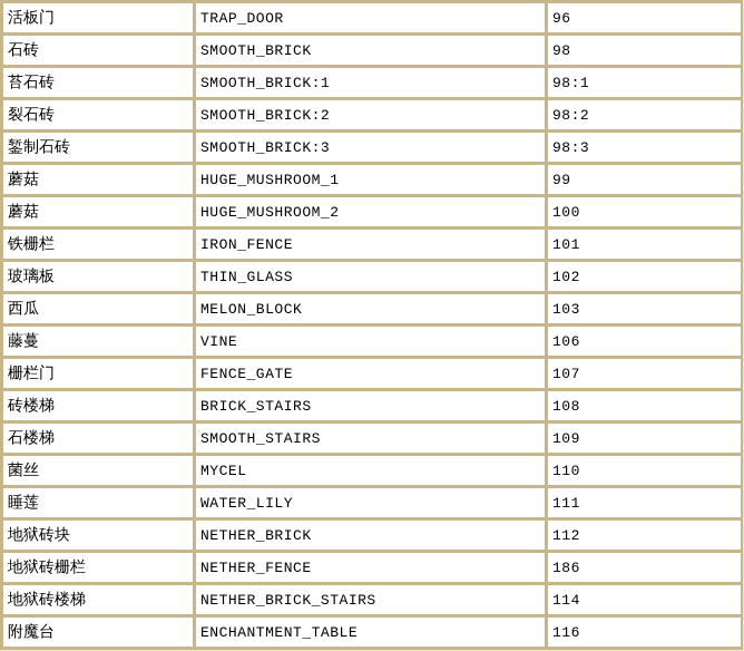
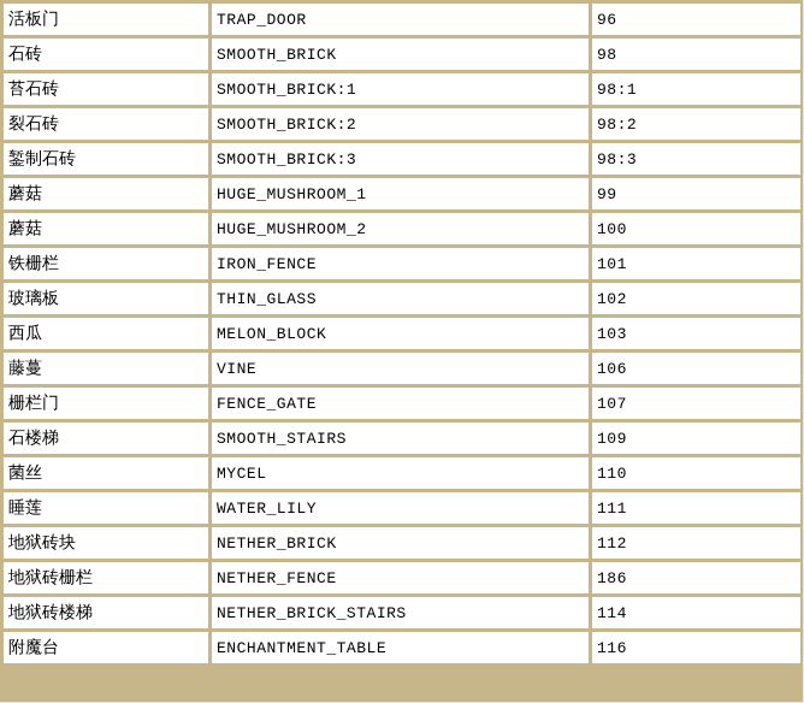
  活板门	TRAP_DOOR	96
  石砖	SMOOTH_BRICK	98
  苔石砖	SMOOTH_BRICK:1	98:1
  裂石砖	SMOOTH_BRICK:2	98:2
  錾制石砖	SMOOTH_BRICK:3	98:3
  蘑菇	HUGE_MUSHROOM_1	99
  蘑菇	HUGE_MUSHROOM_2	100
  铁栅栏	IRON_FENCE	101
  玻璃板	THIN_GLASS	102
  西瓜	MELON_BLOCK	103
  藤蔓	VINE	106
  栅栏门	FENCE_GATE	107
- 砖楼梯	BRICK_STAIRS	108
  石楼梯	SMOOTH_STAIRS	109
  菌丝	MYCEL	110
  睡莲	WATER_LILY	111
  地狱砖块	NETHER_BRICK	112
  地狱砖栅栏	NETHER_FENCE	186
  地狱砖楼梯	NETHER_BRICK_STAIRS	114
  附魔台	ENCHANTMENT_TABLE	116
